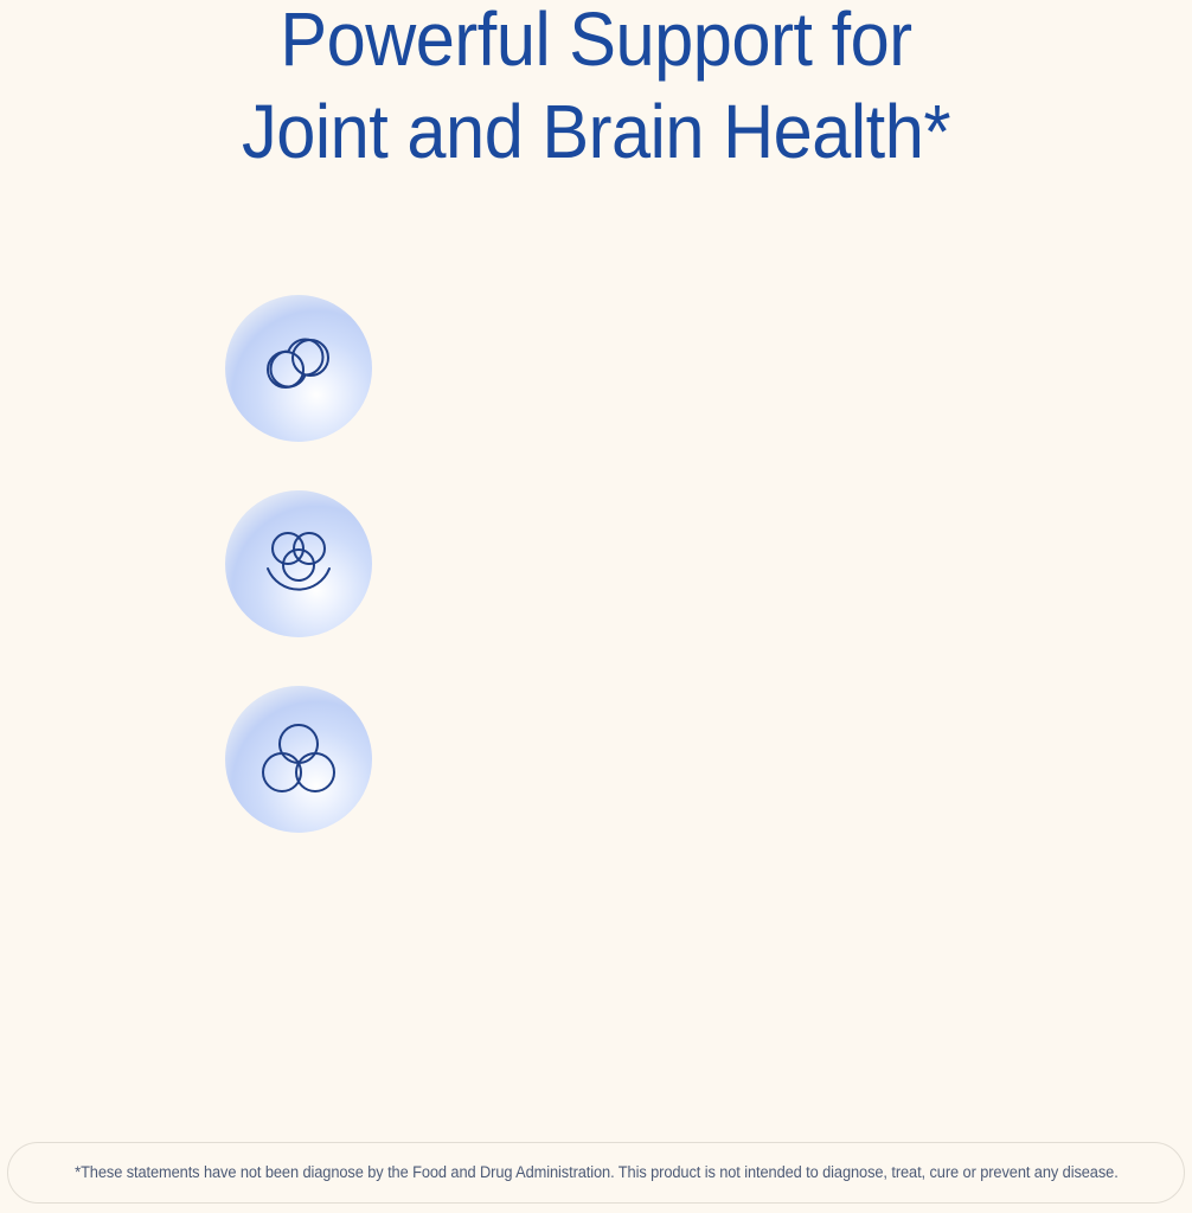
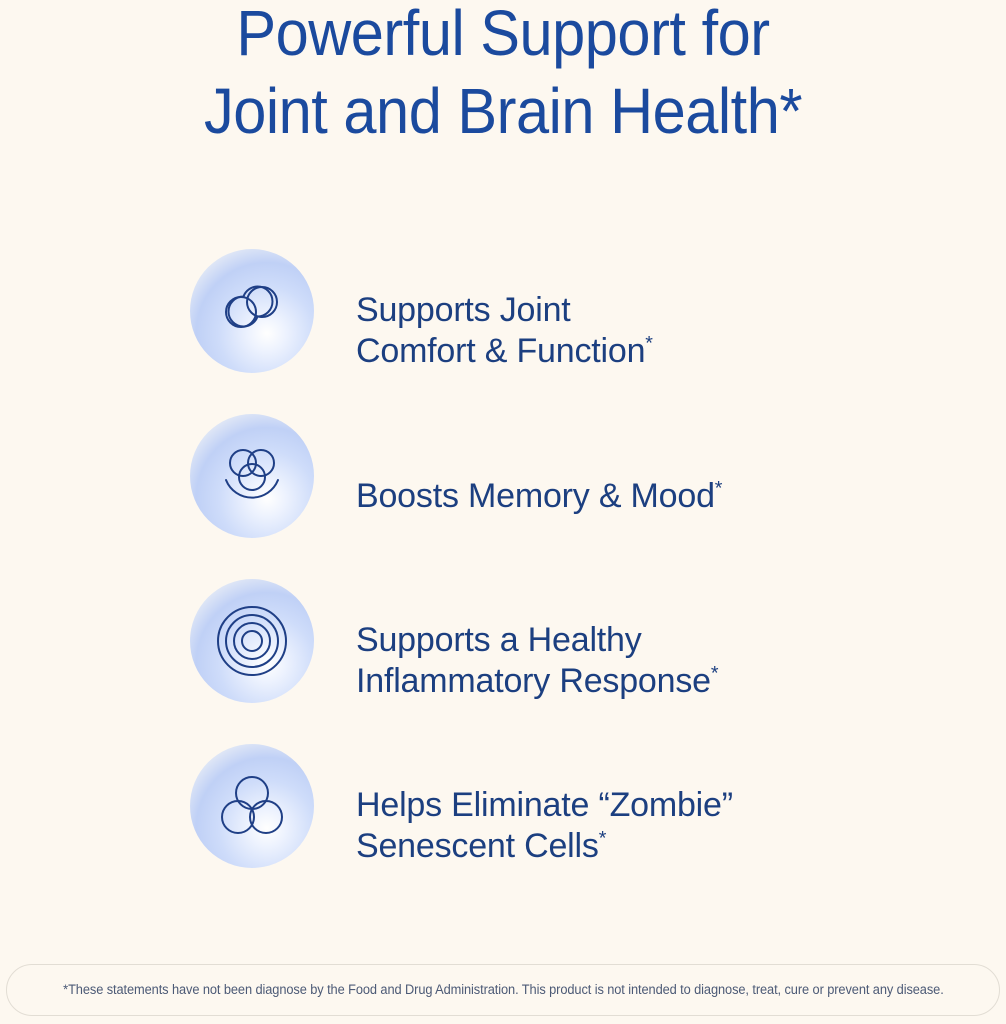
  Powerful Support for
  Joint and Brain Health*
+ Supports Joint
+ Comfort & Function*
+ Boosts Memory & Mood*
+ Supports a Healthy
+ Inflammatory Response*
+ Helps Eliminate “Zombie”
+ Senescent Cells*
  *These statements have not been diagnose by the Food and Drug Administration. This product is not intended to diagnose, treat, cure or prevent any disease.
